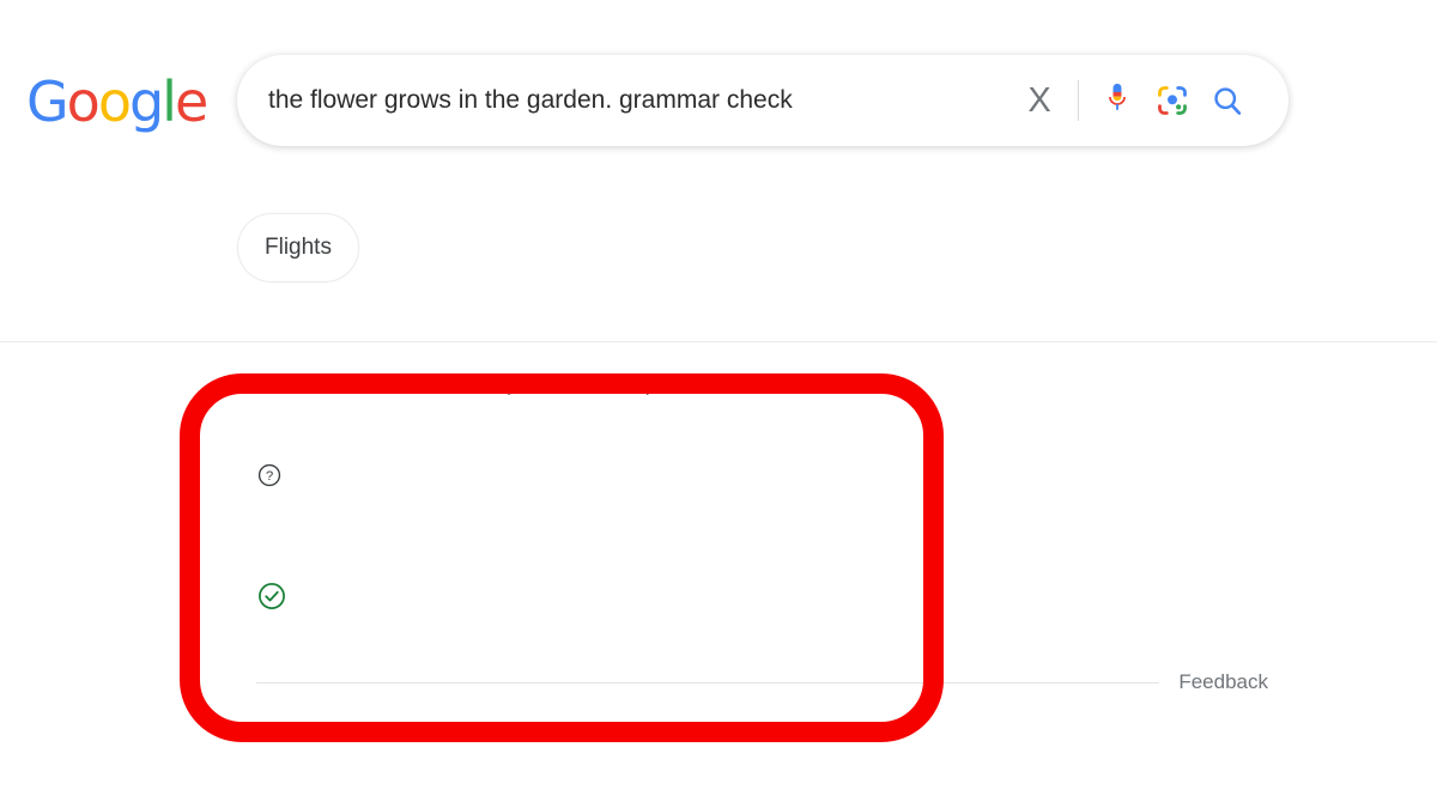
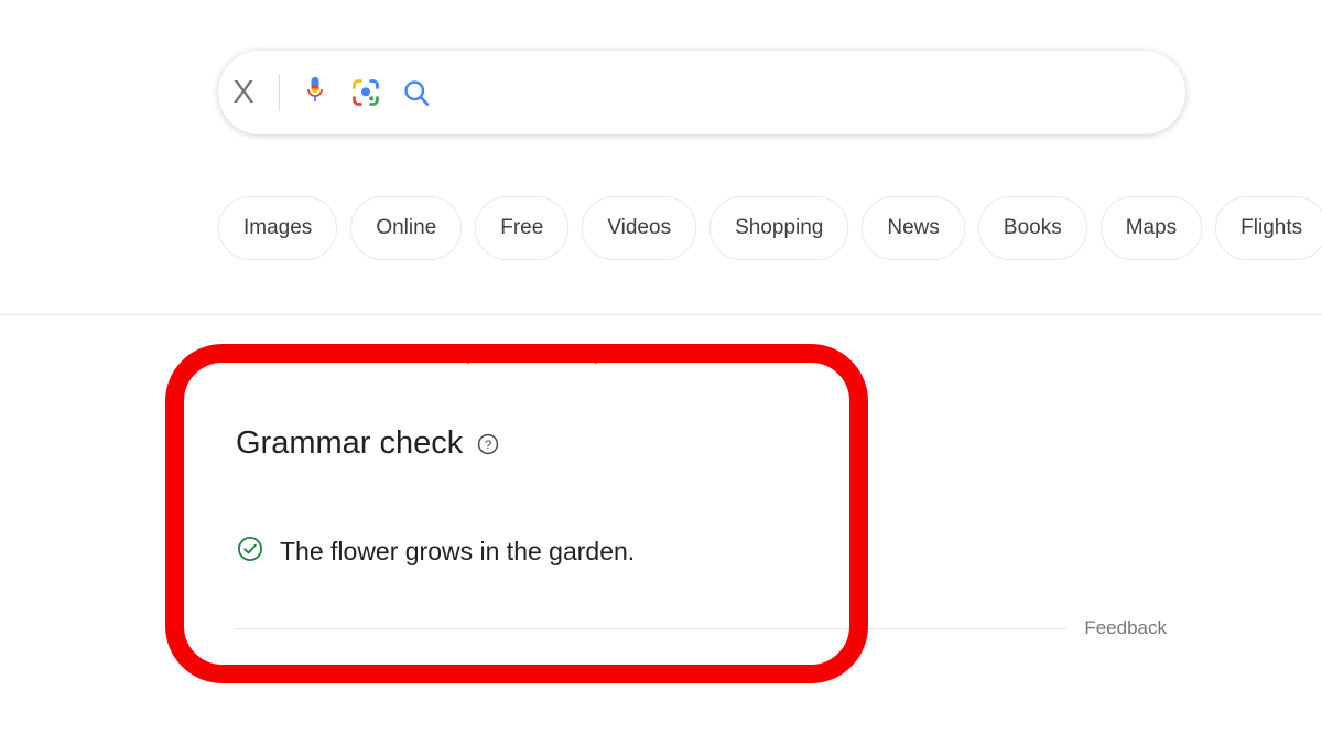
- Google
- the flower grows in the garden. grammar check
  X
+ Images
+ Online
+ Free
+ Videos
+ Shopping
+ News
+ Books
+ Maps
  Flights
  About 1,950,000 results (0.47 seconds)
+ Grammar check
  ?
+ The flower grows in the garden.
  Feedback
